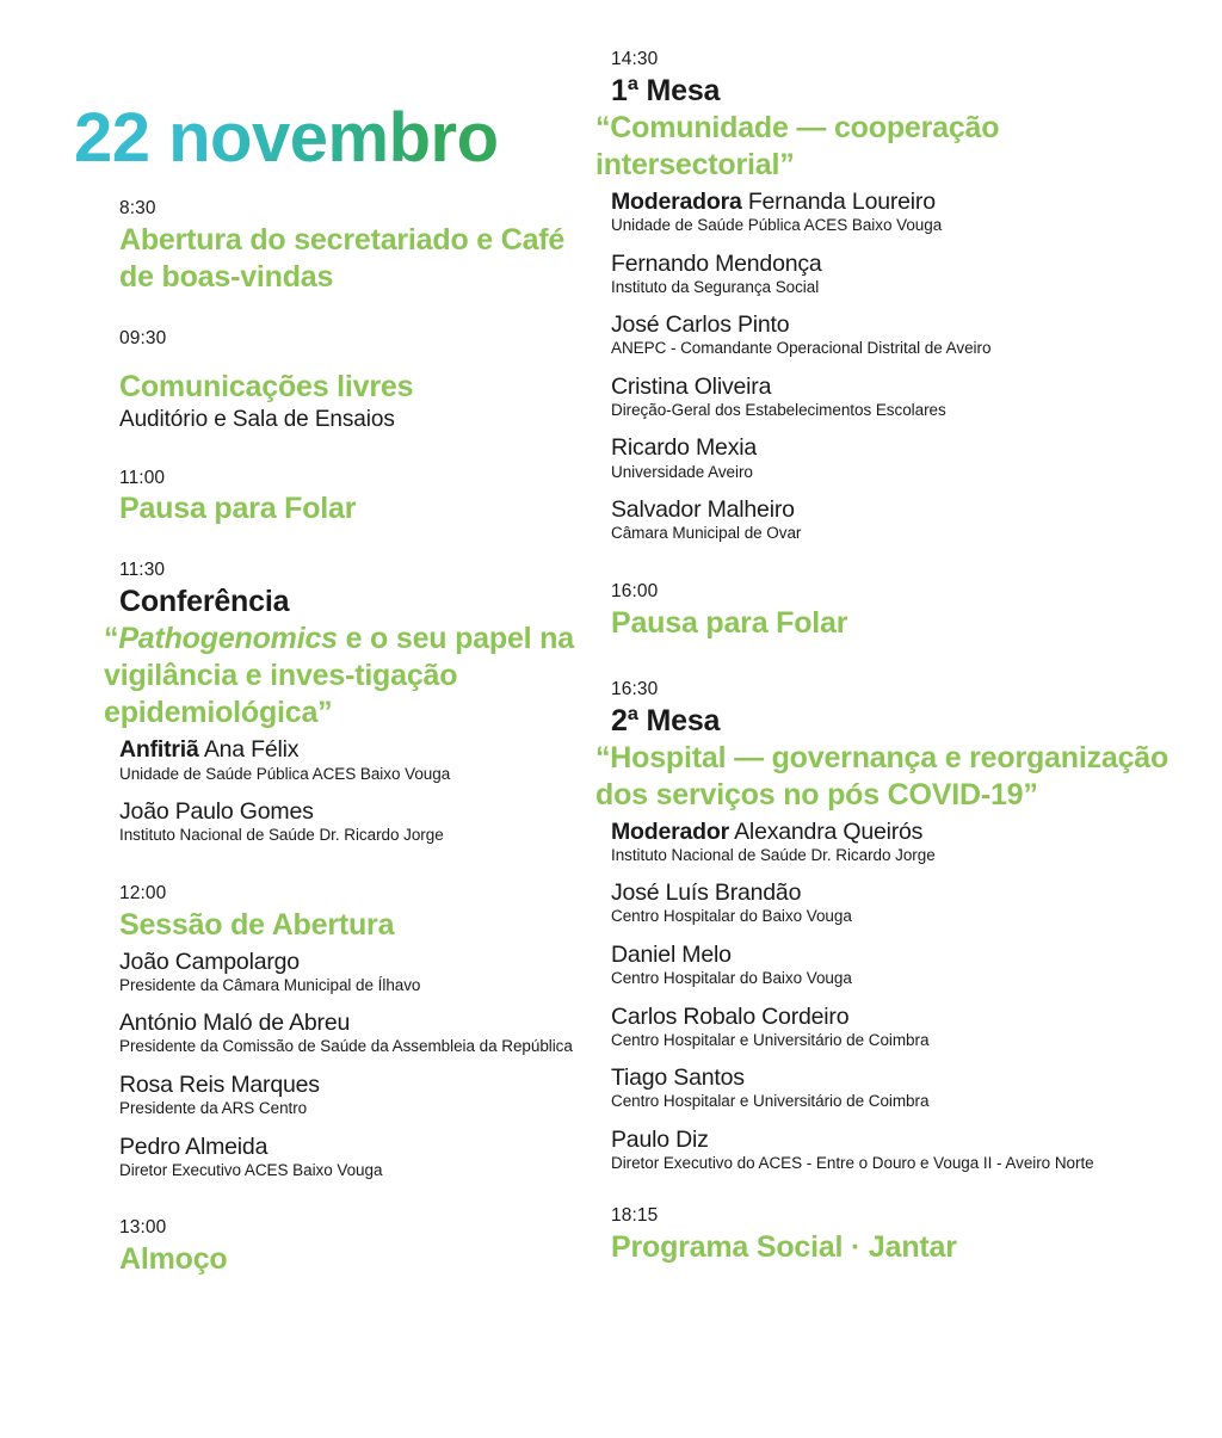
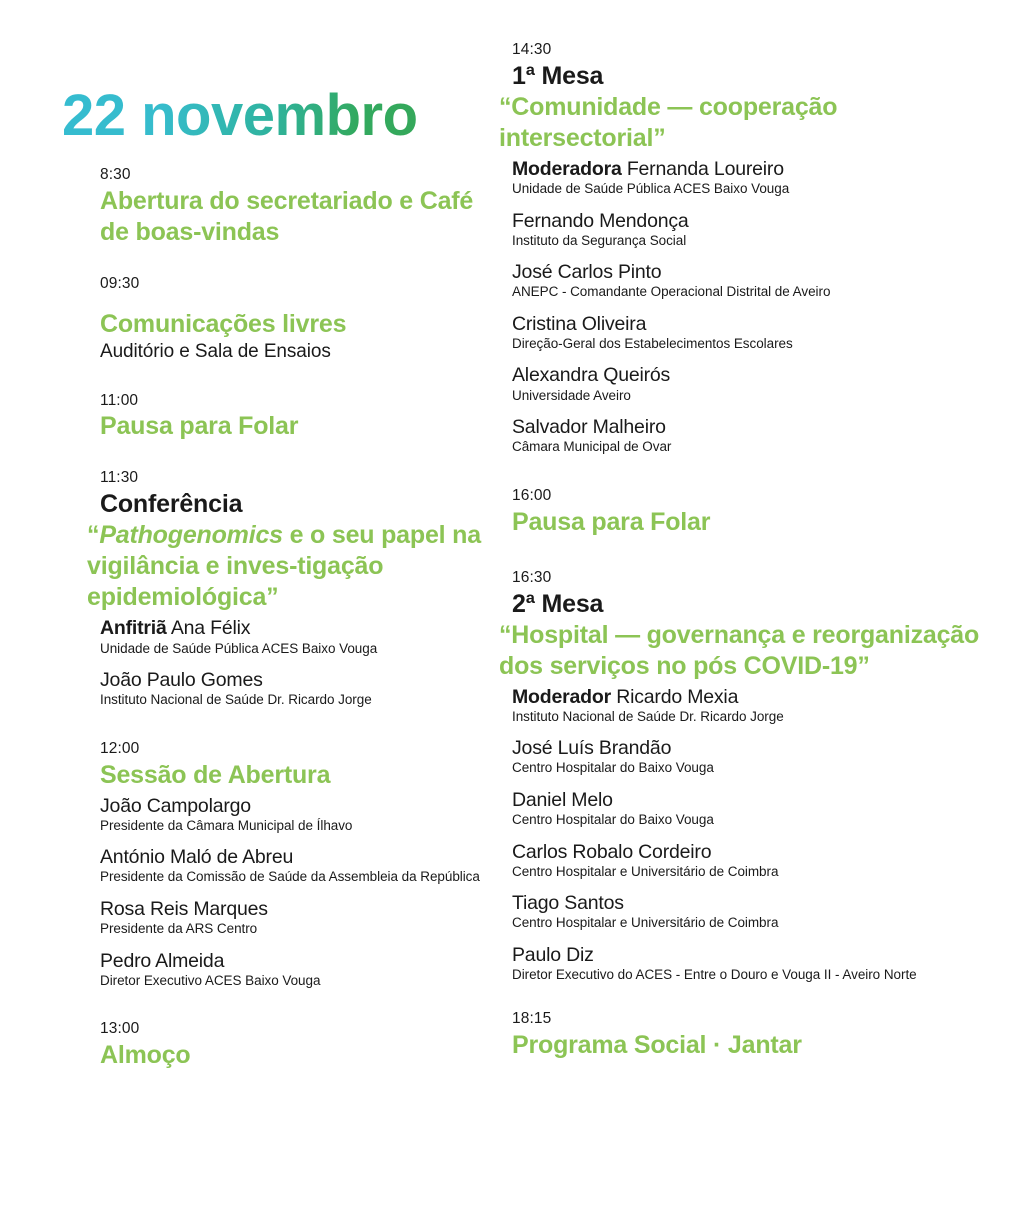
  22 novembro
  8:30
  Abertura do secretariado e Café de boas-vindas
  09:30
  Comunicações livres
  Auditório e Sala de Ensaios
  11:00
  Pausa para Folar
  11:30
  Conferência
  “Pathogenomics e o seu papel na vigilância e inves-tigação epidemiológica”
  Anfitriã Ana Félix
  Unidade de Saúde Pública ACES Baixo Vouga
  João Paulo Gomes
  Instituto Nacional de Saúde Dr. Ricardo Jorge
  12:00
  Sessão de Abertura
  João Campolargo
  Presidente da Câmara Municipal de Ílhavo
  António Maló de Abreu
  Presidente da Comissão de Saúde da Assembleia da República
  Rosa Reis Marques
  Presidente da ARS Centro
  Pedro Almeida
  Diretor Executivo ACES Baixo Vouga
  13:00
  Almoço
  14:30
  1ª Mesa
  “Comunidade — cooperação intersectorial”
  Moderadora Fernanda Loureiro
  Unidade de Saúde Pública ACES Baixo Vouga
  Fernando Mendonça
  Instituto da Segurança Social
  José Carlos Pinto
  ANEPC - Comandante Operacional Distrital de Aveiro
  Cristina Oliveira
  Direção-Geral dos Estabelecimentos Escolares
- Ricardo Mexia
+ Alexandra Queirós
  Universidade Aveiro
  Salvador Malheiro
  Câmara Municipal de Ovar
  16:00
  Pausa para Folar
  16:30
  2ª Mesa
  “Hospital — governança e reorganização dos serviços no pós COVID-19”
- Moderador Alexandra Queirós
+ Moderador Ricardo Mexia
  Instituto Nacional de Saúde Dr. Ricardo Jorge
  José Luís Brandão
  Centro Hospitalar do Baixo Vouga
  Daniel Melo
  Centro Hospitalar do Baixo Vouga
  Carlos Robalo Cordeiro
  Centro Hospitalar e Universitário de Coimbra
  Tiago Santos
  Centro Hospitalar e Universitário de Coimbra
  Paulo Diz
  Diretor Executivo do ACES - Entre o Douro e Vouga II - Aveiro Norte
  18:15
  Programa Social · Jantar
